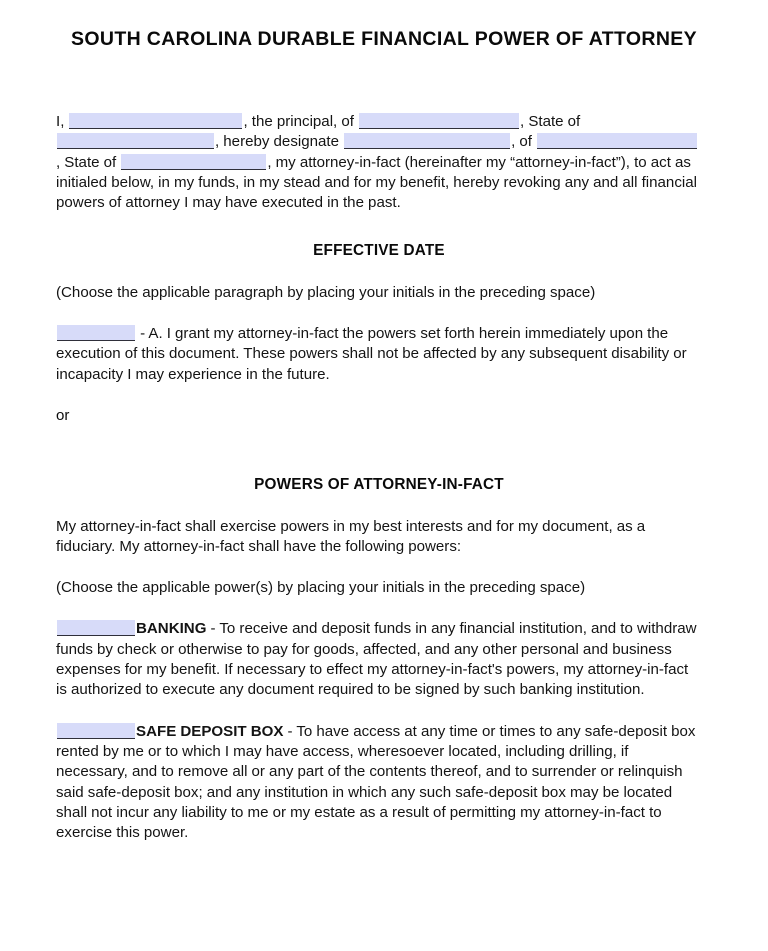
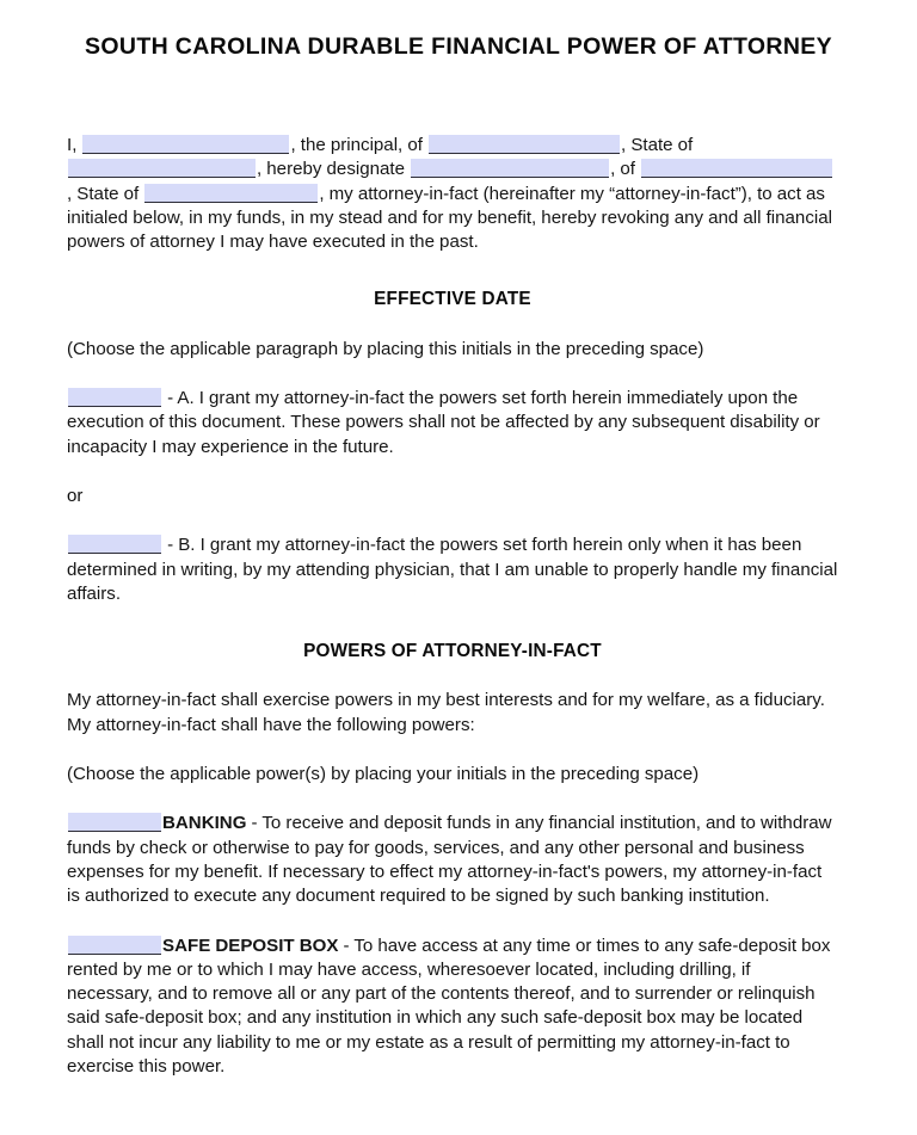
  SOUTH CAROLINA DURABLE FINANCIAL POWER OF ATTORNEY
  I, , the principal, of , State of , hereby designate , of , State of , my attorney-in-fact (hereinafter my “attorney-in-fact”), to act as initialed below, in my funds, in my stead and for my benefit, hereby revoking any and all financial powers of attorney I may have executed in the past.
  EFFECTIVE DATE
- (Choose the applicable paragraph by placing your initials in the preceding space)
+ (Choose the applicable paragraph by placing this initials in the preceding space)
  - A. I grant my attorney-in-fact the powers set forth herein immediately upon the execution of this document. These powers shall not be affected by any subsequent disability or incapacity I may experience in the future.
  or
+ - B. I grant my attorney-in-fact the powers set forth herein only when it has been determined in writing, by my attending physician, that I am unable to properly handle my financial affairs.
  POWERS OF ATTORNEY-IN-FACT
- My attorney-in-fact shall exercise powers in my best interests and for my document, as a fiduciary. My attorney-in-fact shall have the following powers:
+ My attorney-in-fact shall exercise powers in my best interests and for my welfare, as a fiduciary. My attorney-in-fact shall have the following powers:
  (Choose the applicable power(s) by placing your initials in the preceding space)
- BANKING - To receive and deposit funds in any financial institution, and to withdraw funds by check or otherwise to pay for goods, affected, and any other personal and business expenses for my benefit. If necessary to effect my attorney-in-fact's powers, my attorney-in-fact is authorized to execute any document required to be signed by such banking institution.
+ BANKING - To receive and deposit funds in any financial institution, and to withdraw funds by check or otherwise to pay for goods, services, and any other personal and business expenses for my benefit. If necessary to effect my attorney-in-fact's powers, my attorney-in-fact is authorized to execute any document required to be signed by such banking institution.
  SAFE DEPOSIT BOX - To have access at any time or times to any safe-deposit box rented by me or to which I may have access, wheresoever located, including drilling, if necessary, and to remove all or any part of the contents thereof, and to surrender or relinquish said safe-deposit box; and any institution in which any such safe-deposit box may be located shall not incur any liability to me or my estate as a result of permitting my attorney-in-fact to exercise this power.
